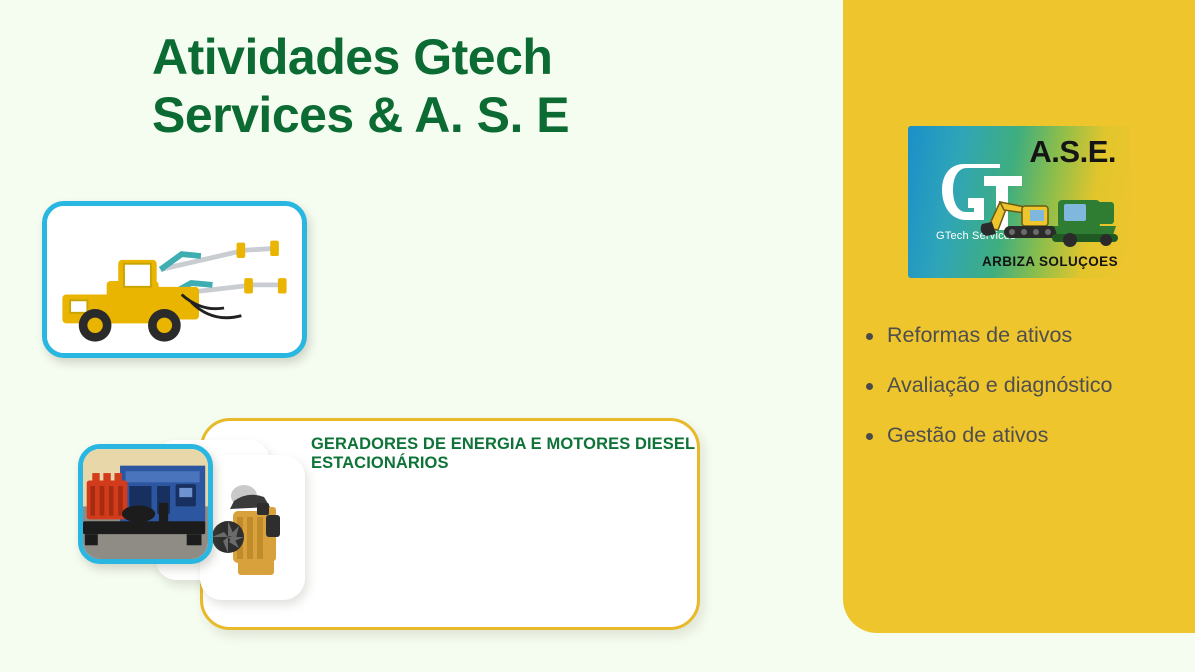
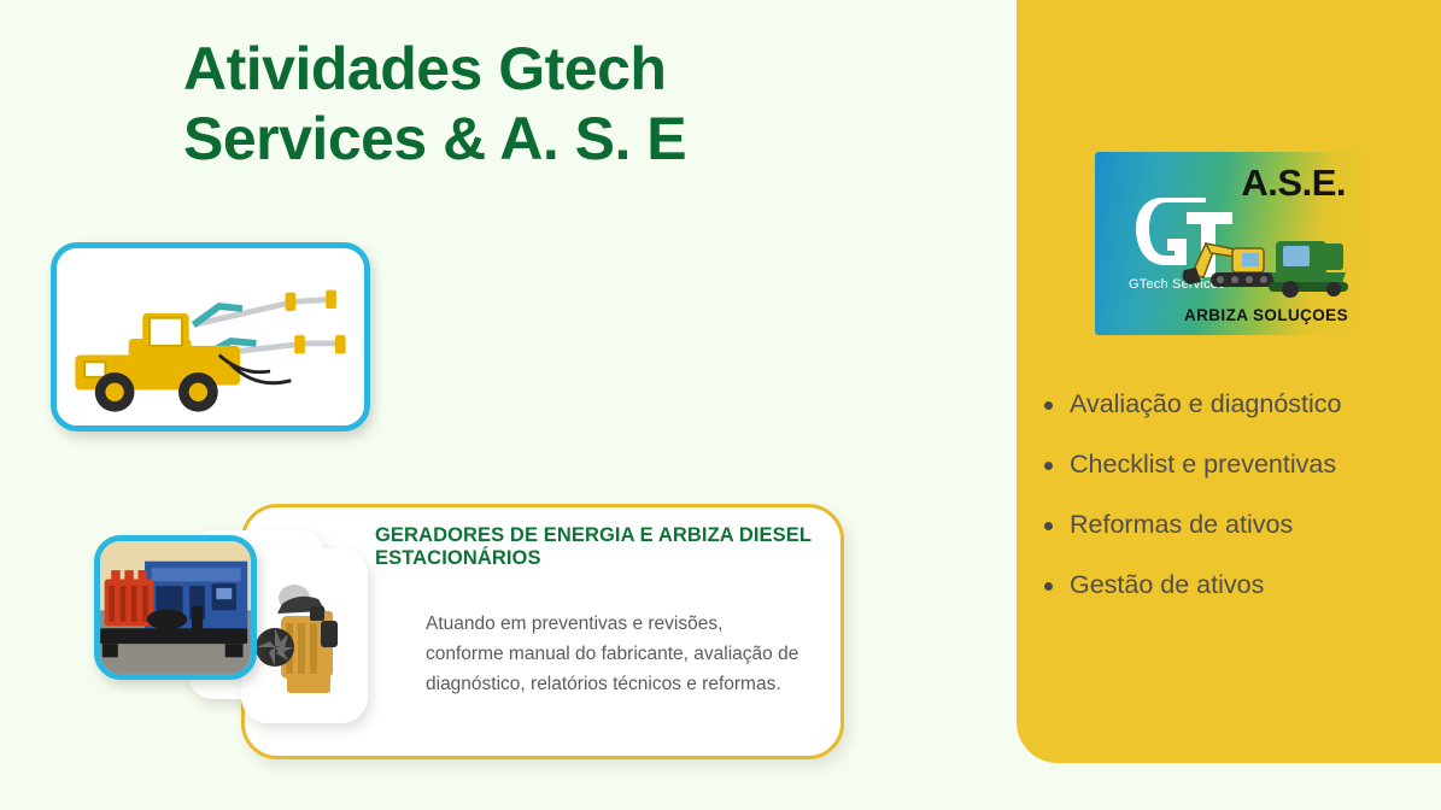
  Atividades Gtech
  Services & A. S. E
- GERADORES DE ENERGIA E MOTORES DIESEL ESTACIONÁRIOS
+ GERADORES DE ENERGIA E ARBIZA DIESEL ESTACIONÁRIOS
+ Atuando em preventivas e revisões, conforme manual do fabricante, avaliação de diagnóstico, relatórios técnicos e reformas.
  GTech Servic
  A.S.E.
  ARBIZA SOLUÇOES
- Reformas de ativos
+ Avaliação e diagnóstico
+ Checklist e preventivas
- Avaliação e diagnóstico
+ Reformas de ativos
  Gestão de ativos
